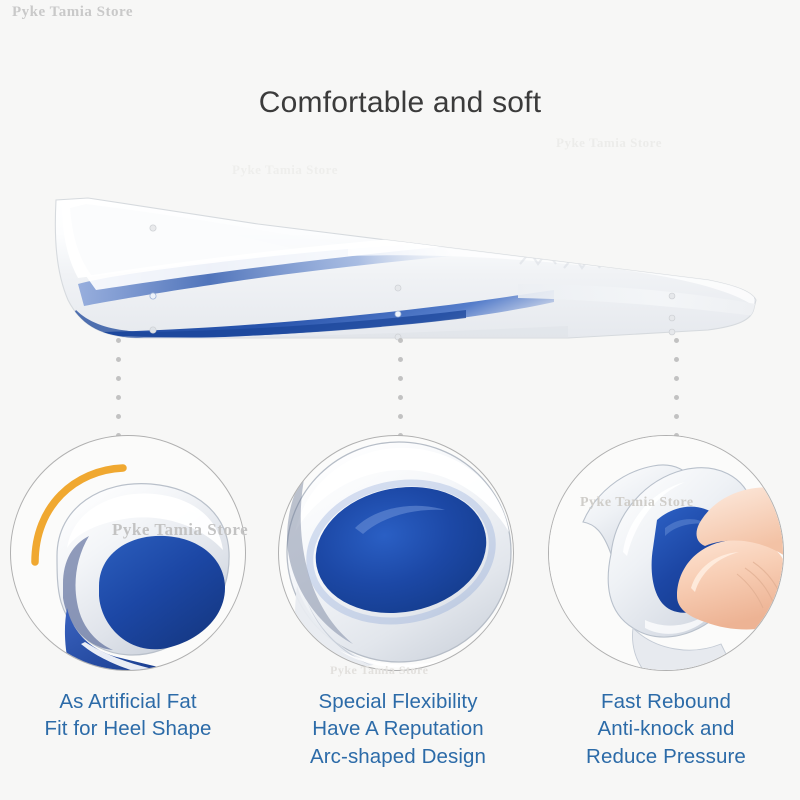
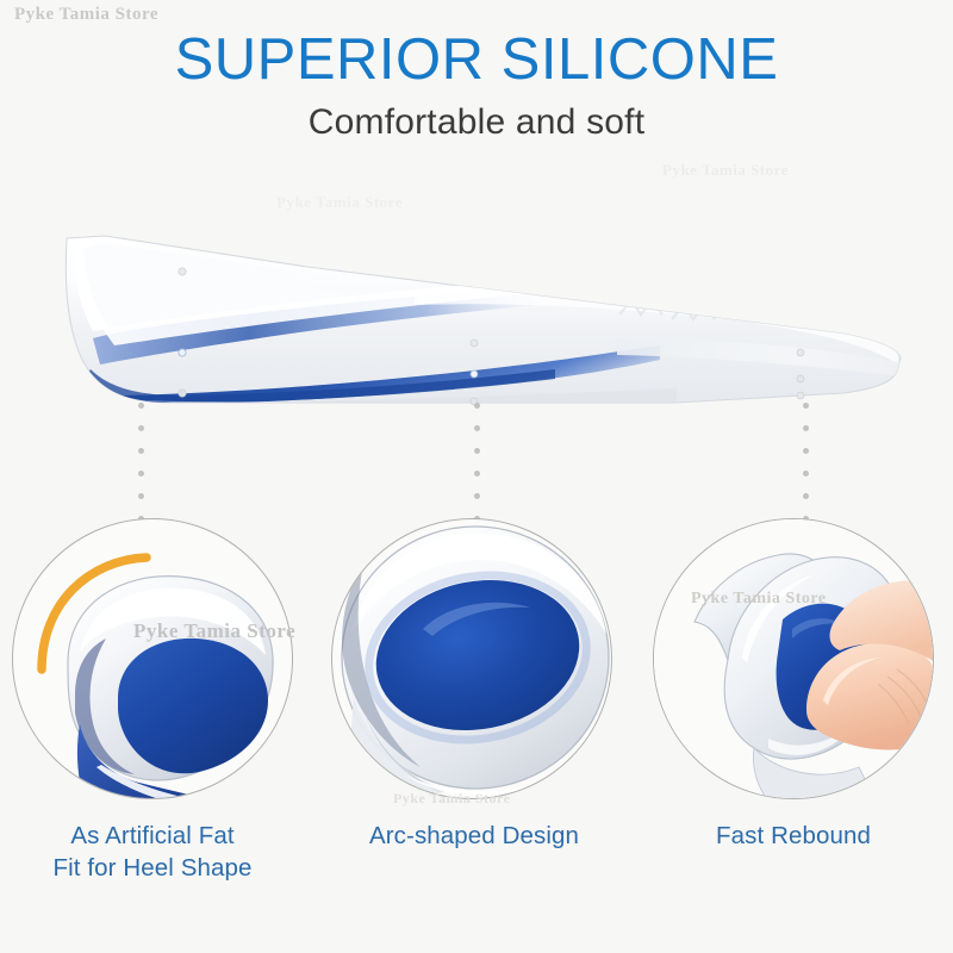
  Pyke Tamia Store
+ SUPERIOR SILICONE
  Comfortable and soft
  Pyke Tamia Store
  Pyke Tamia Store
  Pyke Tamia Store
  As Artificial Fat
  Fit for Heel Shape
- Special Flexibility
- Have A Reputation
  Arc-shaped Design
  Fast Rebound
- Anti-knock and
- Reduce Pressure
